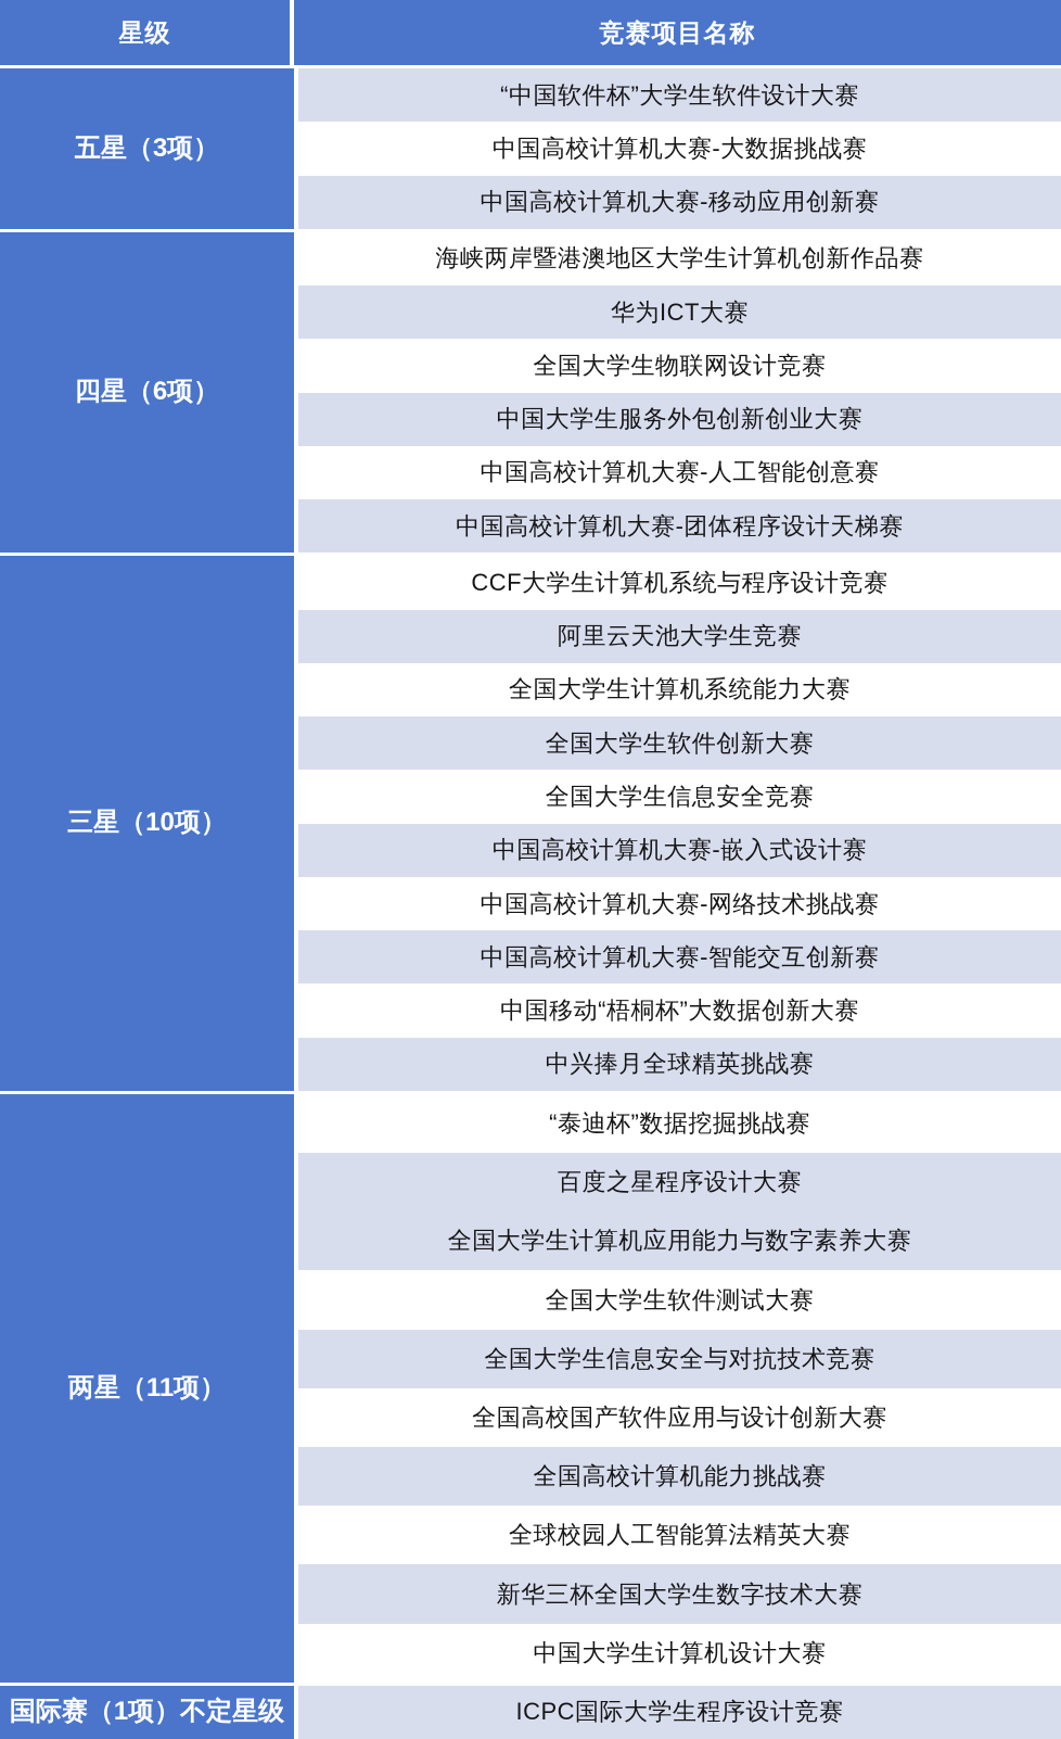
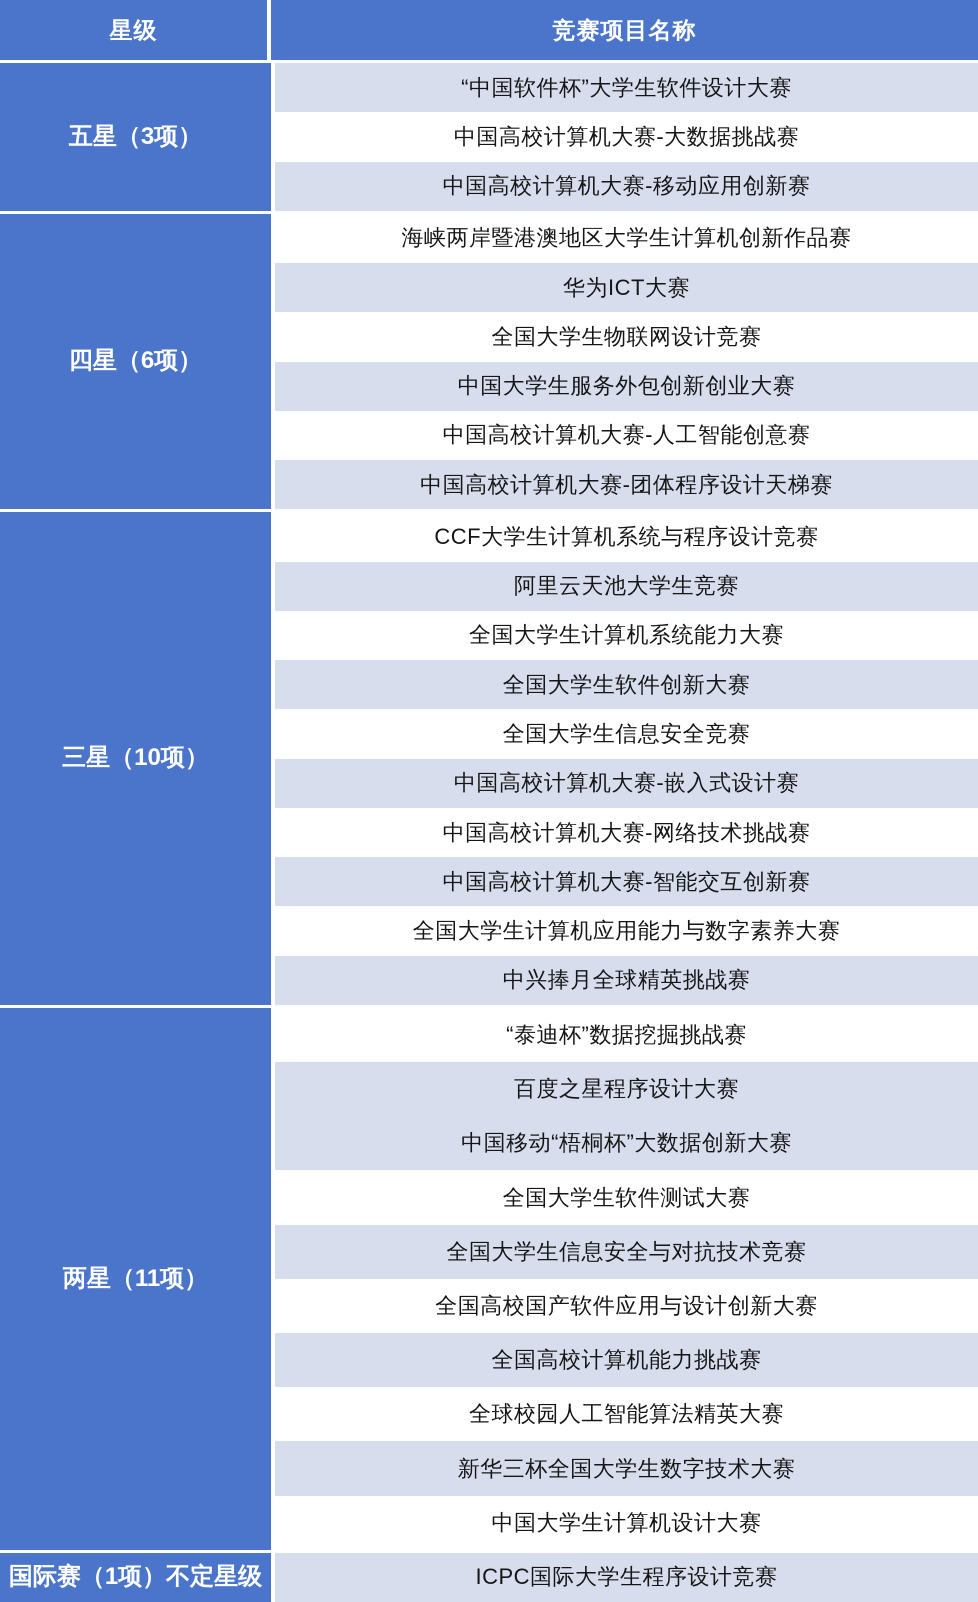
  星级
  竞赛项目名称
  五星（3项）
  “中国软件杯”大学生软件设计大赛
  中国高校计算机大赛-大数据挑战赛
  中国高校计算机大赛-移动应用创新赛
  四星（6项）
  海峡两岸暨港澳地区大学生计算机创新作品赛
  华为ICT大赛
  全国大学生物联网设计竞赛
  中国大学生服务外包创新创业大赛
  中国高校计算机大赛-人工智能创意赛
  中国高校计算机大赛-团体程序设计天梯赛
  三星（10项）
  CCF大学生计算机系统与程序设计竞赛
  阿里云天池大学生竞赛
  全国大学生计算机系统能力大赛
  全国大学生软件创新大赛
  全国大学生信息安全竞赛
  中国高校计算机大赛-嵌入式设计赛
  中国高校计算机大赛-网络技术挑战赛
  中国高校计算机大赛-智能交互创新赛
- 中国移动“梧桐杯”大数据创新大赛
+ 全国大学生计算机应用能力与数字素养大赛
  中兴捧月全球精英挑战赛
  两星（11项）
  “泰迪杯”数据挖掘挑战赛
  百度之星程序设计大赛
- 全国大学生计算机应用能力与数字素养大赛
+ 中国移动“梧桐杯”大数据创新大赛
  全国大学生软件测试大赛
  全国大学生信息安全与对抗技术竞赛
  全国高校国产软件应用与设计创新大赛
  全国高校计算机能力挑战赛
  全球校园人工智能算法精英大赛
  新华三杯全国大学生数字技术大赛
  中国大学生计算机设计大赛
  国际赛（1项）不定星级
  ICPC国际大学生程序设计竞赛
